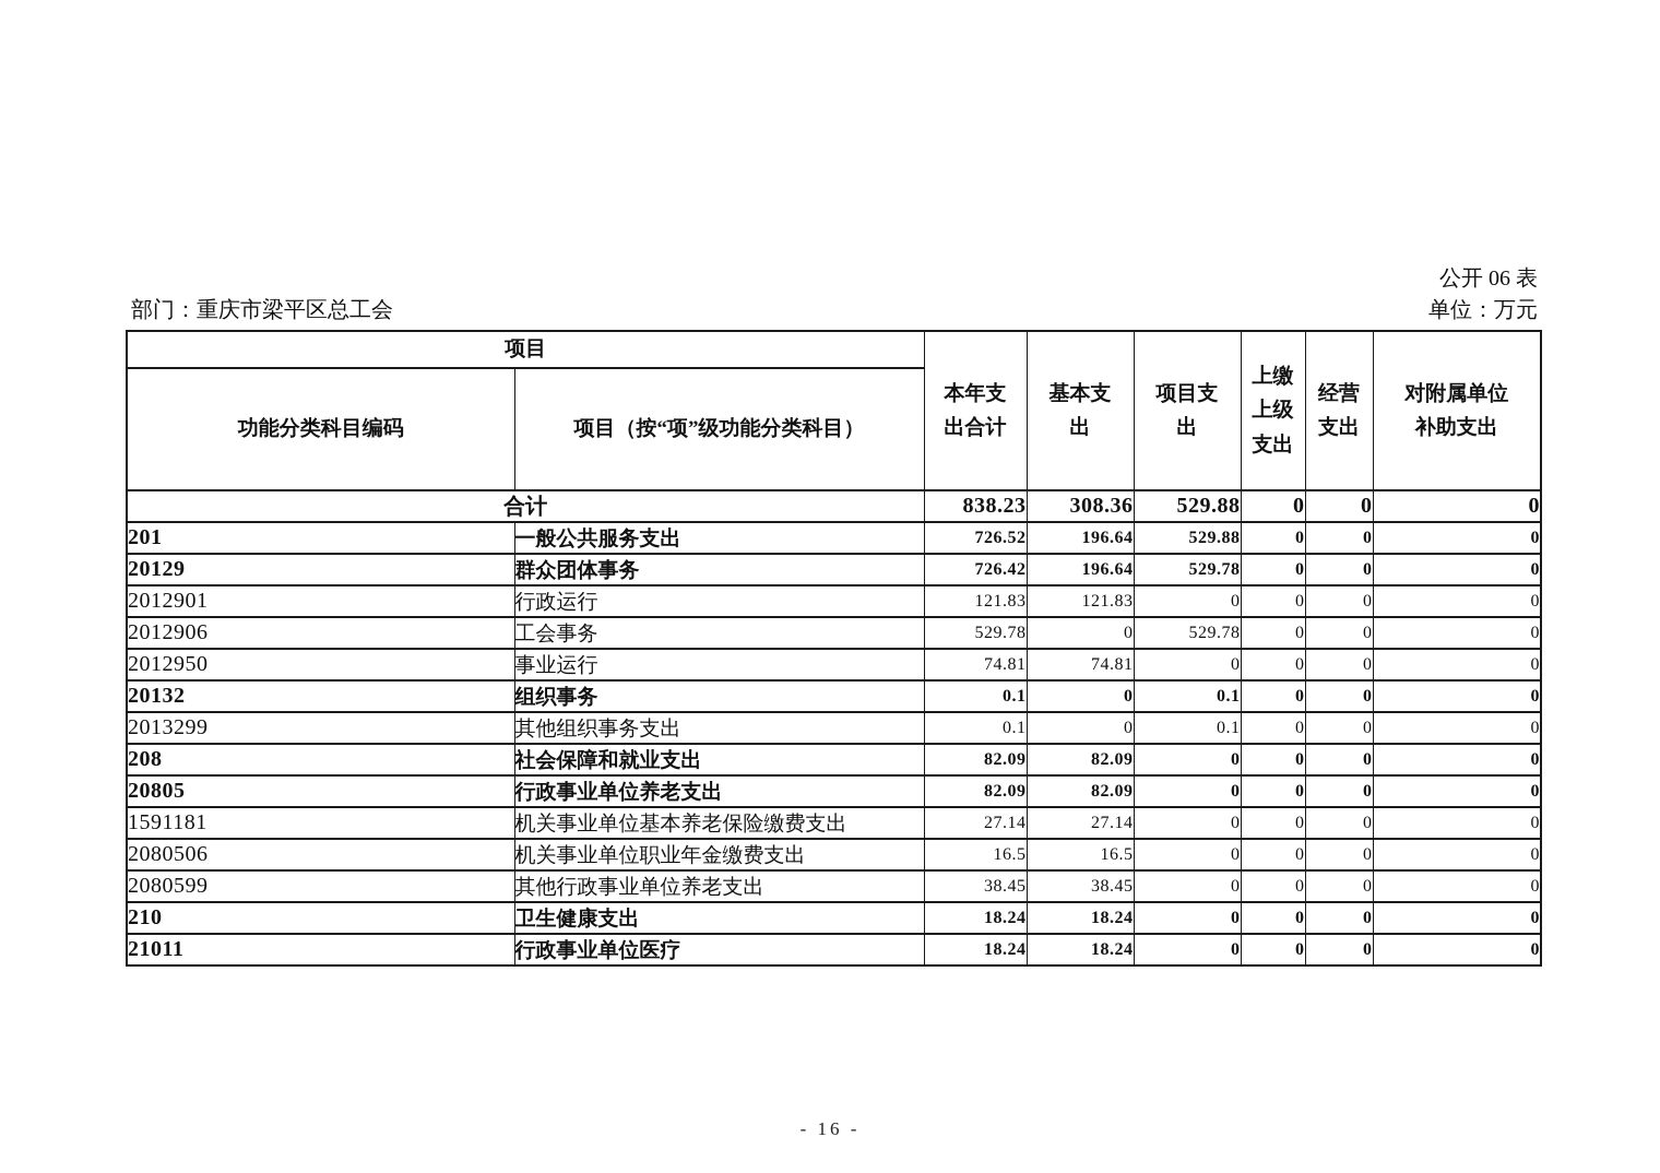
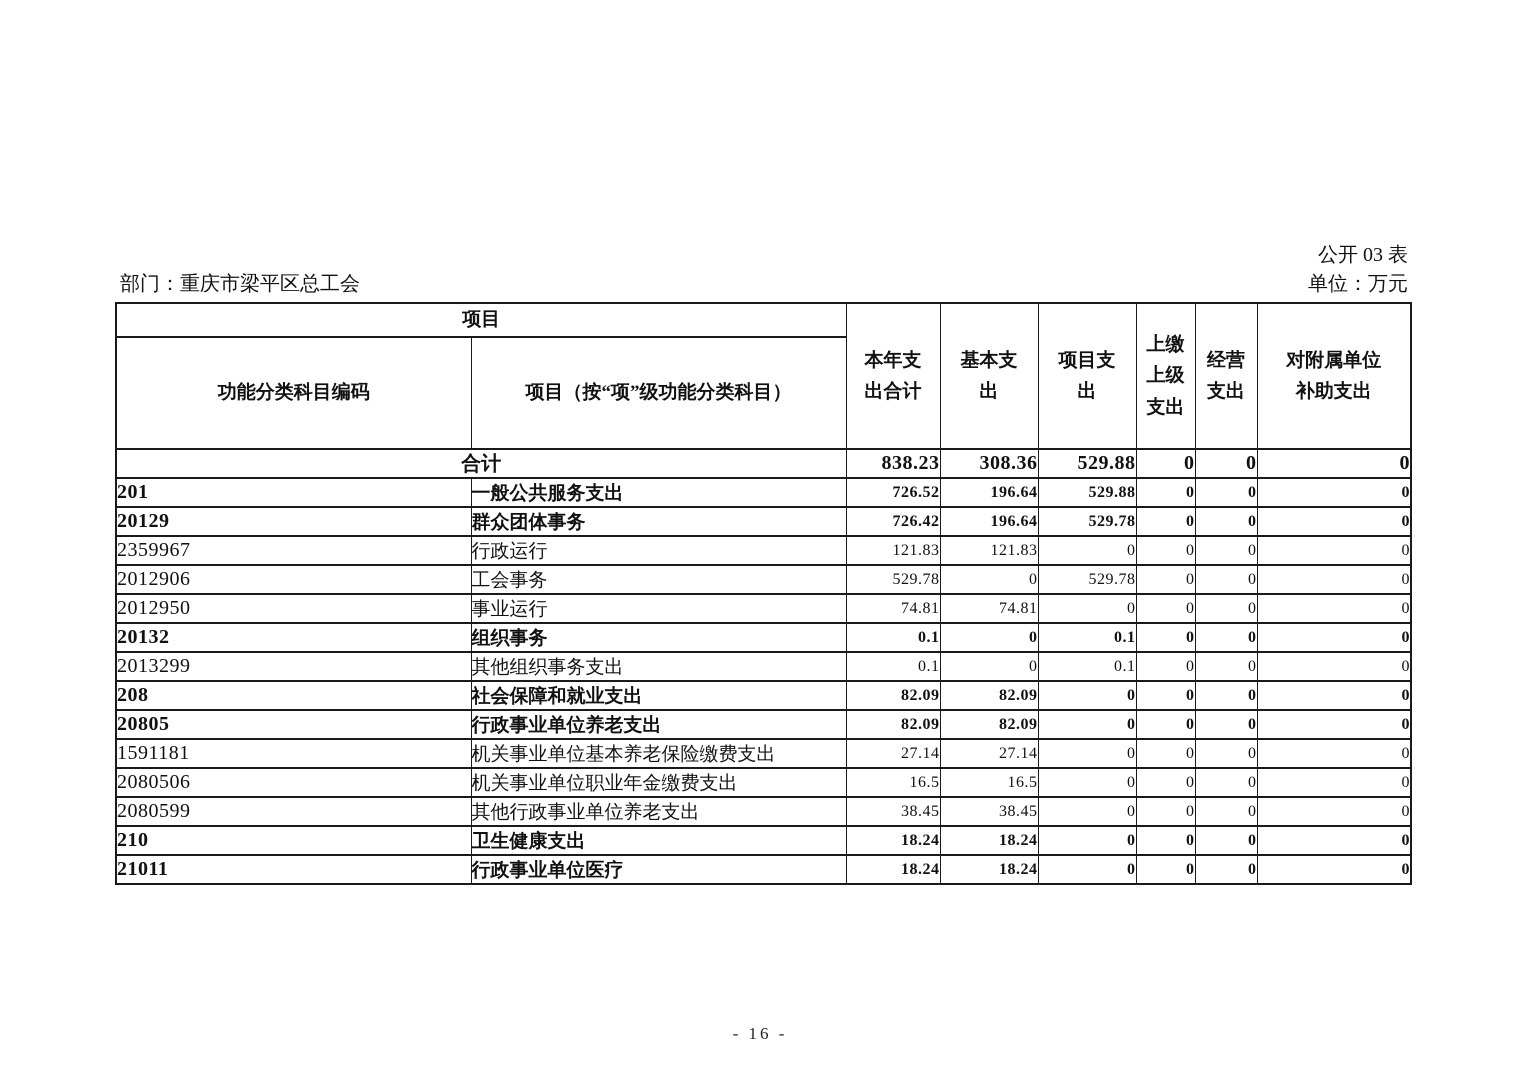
- 公开 06 表
+ 公开 03 表
  部门：重庆市梁平区总工会
  单位：万元
  项目	本年支出合计	基本支出	项目支出	上缴上级支出	经营支出	对附属单位补助支出
  功能分类科目编码	项目（按“项”级功能分类科目）
  合计	838.23	308.36	529.88	0	0	0
  201	一般公共服务支出	726.52	196.64	529.88	0	0	0
  20129	群众团体事务	726.42	196.64	529.78	0	0	0
- 2012901	行政运行	121.83	121.83	0	0	0	0
+ 2359967	行政运行	121.83	121.83	0	0	0	0
  2012906	工会事务	529.78	0	529.78	0	0	0
  2012950	事业运行	74.81	74.81	0	0	0	0
  20132	组织事务	0.1	0	0.1	0	0	0
  2013299	其他组织事务支出	0.1	0	0.1	0	0	0
  208	社会保障和就业支出	82.09	82.09	0	0	0	0
  20805	行政事业单位养老支出	82.09	82.09	0	0	0	0
  1591181	机关事业单位基本养老保险缴费支出	27.14	27.14	0	0	0	0
  2080506	机关事业单位职业年金缴费支出	16.5	16.5	0	0	0	0
  2080599	其他行政事业单位养老支出	38.45	38.45	0	0	0	0
  210	卫生健康支出	18.24	18.24	0	0	0	0
  21011	行政事业单位医疗	18.24	18.24	0	0	0	0
  - 16 -
